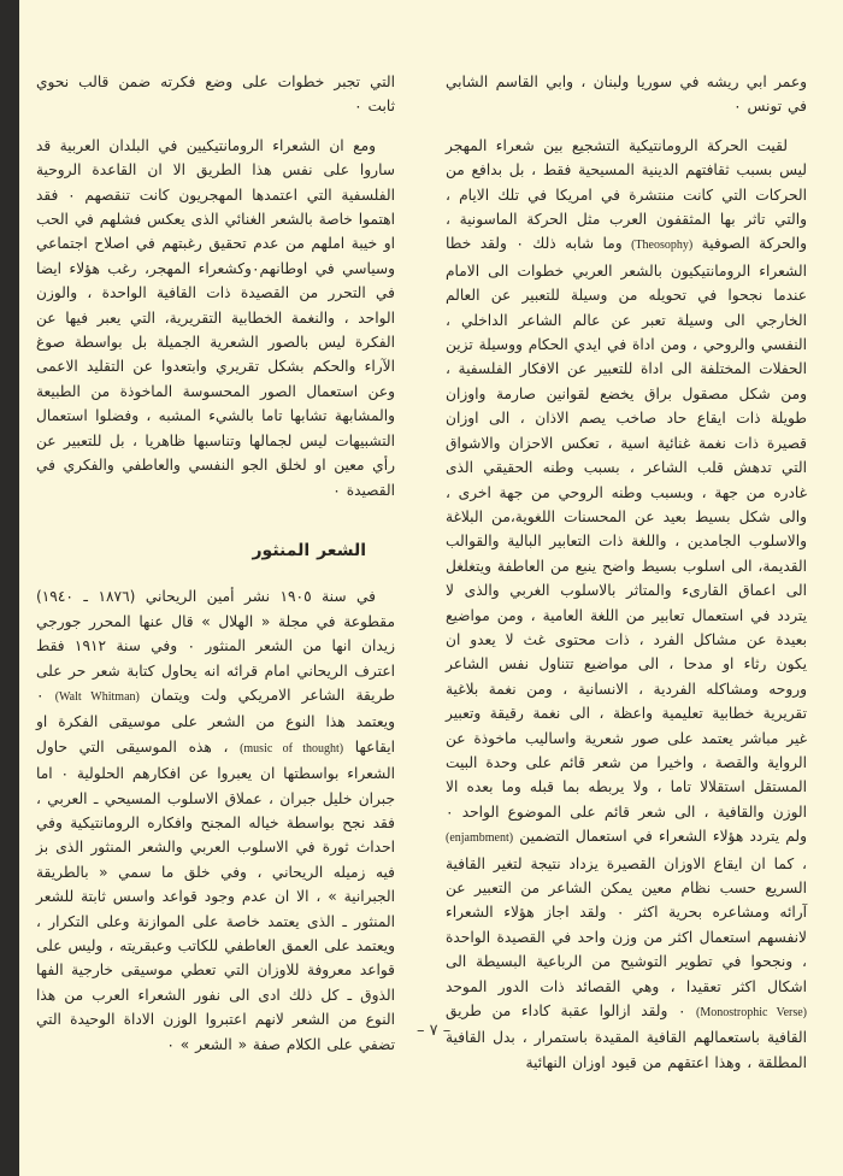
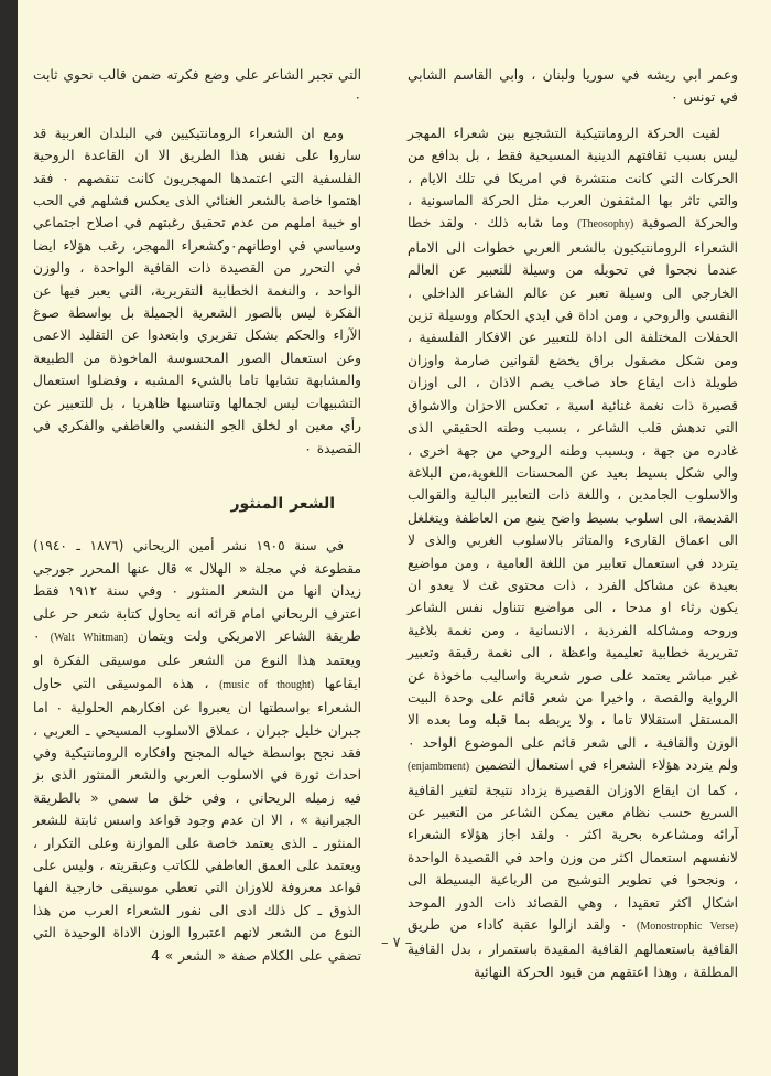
  وعمر ابي ريشه في سوريا ولبنان ، وابي القاسم الشابي في تونس ٠
- لقيت الحركة الرومانتيكية التشجيع بين شعراء المهجر ليس بسبب ثقافتهم الدينية المسيحية فقط ، بل بدافع من الحركات التي كانت منتشرة في امريكا في تلك الايام ، والتي تاثر بها المثقفون العرب مثل الحركة الماسونية ، والحركة الصوفية (Theosophy) وما شابه ذلك ٠ ولقد خطا الشعراء الرومانتيكيون بالشعر العربي خطوات الى الامام عندما نجحوا في تحويله من وسيلة للتعبير عن العالم الخارجي الى وسيلة تعبر عن عالم الشاعر الداخلي ، النفسي والروحي ، ومن اداة في ايدي الحكام ووسيلة تزين الحفلات المختلفة الى اداة للتعبير عن الافكار الفلسفية ، ومن شكل مصقول براق يخضع لقوانين صارمة واوزان طويلة ذات ايقاع حاد صاخب يصم الاذان ، الى اوزان قصيرة ذات نغمة غنائية اسية ، تعكس الاحزان والاشواق التي تدهش قلب الشاعر ، بسبب وطنه الحقيقي الذى غادره من جهة ، وبسبب وطنه الروحي من جهة اخرى ، والى شكل بسيط بعيد عن المحسنات اللغوية،من البلاغة والاسلوب الجامدين ، واللغة ذات التعابير البالية والقوالب القديمة، الى اسلوب بسيط واضح ينبع من العاطفة ويتغلغل الى اعماق القارىء والمتاثر بالاسلوب الغربي والذى لا يتردد في استعمال تعابير من اللغة العامية ، ومن مواضيع بعيدة عن مشاكل الفرد ، ذات محتوى غث لا يعدو ان يكون رثاء او مدحا ، الى مواضيع تتناول نفس الشاعر وروحه ومشاكله الفردية ، الانسانية ، ومن نغمة بلاغية تقريرية خطابية تعليمية واعظة ، الى نغمة رقيقة وتعبير غير مباشر يعتمد على صور شعرية واساليب ماخوذة عن الرواية والقصة ، واخيرا من شعر قائم على وحدة البيت المستقل استقلالا تاما ، ولا يربطه بما قبله وما بعده الا الوزن والقافية ، الى شعر قائم على الموضوع الواحد ٠ ولم يتردد هؤلاء الشعراء في استعمال التضمين (enjambment) ، كما ان ايقاع الاوزان القصيرة يزداد نتيجة لتغير القافية السريع حسب نظام معين يمكن الشاعر من التعبير عن آرائه ومشاعره بحرية اكثر ٠ ولقد اجاز هؤلاء الشعراء لانفسهم استعمال اكثر من وزن واحد في القصيدة الواحدة ، ونجحوا في تطوير التوشيح من الرباعية البسيطة الى اشكال اكثر تعقيدا ، وهي القصائد ذات الدور الموحد (Monostrophic Verse) ٠ ولقد ازالوا عقبة كاداء من طريق القافية باستعمالهم القافية المقيدة باستمرار ، بدل القافية المطلقة ، وهذا اعتقهم من قيود اوزان النهائية
+ لقيت الحركة الرومانتيكية التشجيع بين شعراء المهجر ليس بسبب ثقافتهم الدينية المسيحية فقط ، بل بدافع من الحركات التي كانت منتشرة في امريكا في تلك الايام ، والتي تاثر بها المثقفون العرب مثل الحركة الماسونية ، والحركة الصوفية (Theosophy) وما شابه ذلك ٠ ولقد خطا الشعراء الرومانتيكيون بالشعر العربي خطوات الى الامام عندما نجحوا في تحويله من وسيلة للتعبير عن العالم الخارجي الى وسيلة تعبر عن عالم الشاعر الداخلي ، النفسي والروحي ، ومن اداة في ايدي الحكام ووسيلة تزين الحفلات المختلفة الى اداة للتعبير عن الافكار الفلسفية ، ومن شكل مصقول براق يخضع لقوانين صارمة واوزان طويلة ذات ايقاع حاد صاخب يصم الاذان ، الى اوزان قصيرة ذات نغمة غنائية اسية ، تعكس الاحزان والاشواق التي تدهش قلب الشاعر ، بسبب وطنه الحقيقي الذى غادره من جهة ، وبسبب وطنه الروحي من جهة اخرى ، والى شكل بسيط بعيد عن المحسنات اللغوية،من البلاغة والاسلوب الجامدين ، واللغة ذات التعابير البالية والقوالب القديمة، الى اسلوب بسيط واضح ينبع من العاطفة ويتغلغل الى اعماق القارىء والمتاثر بالاسلوب الغربي والذى لا يتردد في استعمال تعابير من اللغة العامية ، ومن مواضيع بعيدة عن مشاكل الفرد ، ذات محتوى غث لا يعدو ان يكون رثاء او مدحا ، الى مواضيع تتناول نفس الشاعر وروحه ومشاكله الفردية ، الانسانية ، ومن نغمة بلاغية تقريرية خطابية تعليمية واعظة ، الى نغمة رقيقة وتعبير غير مباشر يعتمد على صور شعرية واساليب ماخوذة عن الرواية والقصة ، واخيرا من شعر قائم على وحدة البيت المستقل استقلالا تاما ، ولا يربطه بما قبله وما بعده الا الوزن والقافية ، الى شعر قائم على الموضوع الواحد ٠ ولم يتردد هؤلاء الشعراء في استعمال التضمين (enjambment) ، كما ان ايقاع الاوزان القصيرة يزداد نتيجة لتغير القافية السريع حسب نظام معين يمكن الشاعر من التعبير عن آرائه ومشاعره بحرية اكثر ٠ ولقد اجاز هؤلاء الشعراء لانفسهم استعمال اكثر من وزن واحد في القصيدة الواحدة ، ونجحوا في تطوير التوشيح من الرباعية البسيطة الى اشكال اكثر تعقيدا ، وهي القصائد ذات الدور الموحد (Monostrophic Verse) ٠ ولقد ازالوا عقبة كاداء من طريق القافية باستعمالهم القافية المقيدة باستمرار ، بدل القافية المطلقة ، وهذا اعتقهم من قيود الحركة النهائية
- التي تجبر خطوات على وضع فكرته ضمن قالب نحوي ثابت ٠
+ التي تجبر الشاعر على وضع فكرته ضمن قالب نحوي ثابت ٠
  ومع ان الشعراء الرومانتيكيين في البلدان العربية قد ساروا على نفس هذا الطريق الا ان القاعدة الروحية الفلسفية التي اعتمدها المهجريون كانت تنقصهم ٠ فقد اهتموا خاصة بالشعر الغنائي الذى يعكس فشلهم في الحب او خيبة املهم من عدم تحقيق رغبتهم في اصلاح اجتماعي وسياسي في اوطانهم٠وكشعراء المهجر، رغب هؤلاء ايضا في التحرر من القصيدة ذات القافية الواحدة ، والوزن الواحد ، والنغمة الخطابية التقريرية، التي يعبر فيها عن الفكرة ليس بالصور الشعرية الجميلة بل بواسطة صوغ الآراء والحكم بشكل تقريري وابتعدوا عن التقليد الاعمى وعن استعمال الصور المحسوسة الماخوذة من الطبيعة والمشابهة تشابها تاما بالشيء المشبه ، وفضلوا استعمال التشبيهات ليس لجمالها وتناسبها ظاهريا ، بل للتعبير عن رأي معين او لخلق الجو النفسي والعاطفي والفكري في القصيدة ٠
  الشعر المنثور
- في سنة ١٩٠٥ نشر أمين الريحاني (١٨٧٦ ـ ١٩٤٠) مقطوعة في مجلة « الهلال » قال عنها المحرر جورجي زيدان انها من الشعر المنثور ٠ وفي سنة ١٩١٢ فقط اعترف الريحاني امام قرائه انه يحاول كتابة شعر حر على طريقة الشاعر الامريكي ولت ويتمان (Walt Whitman) ٠ ويعتمد هذا النوع من الشعر على موسيقى الفكرة او ايقاعها (music of thought) ، هذه الموسيقى التي حاول الشعراء بواسطتها ان يعبروا عن افكارهم الحلولية ٠ اما جبران خليل جبران ، عملاق الاسلوب المسيحي ـ العربي ، فقد نجح بواسطة خياله المجنح وافكاره الرومانتيكية وفي احداث ثورة في الاسلوب العربي والشعر المنثور الذى بز فيه زميله الريحاني ، وفي خلق ما سمي « بالطريقة الجبرانية » ، الا ان عدم وجود قواعد واسس ثابتة للشعر المنثور ـ الذى يعتمد خاصة على الموازنة وعلى التكرار ، ويعتمد على العمق العاطفي للكاتب وعبقريته ، وليس على قواعد معروفة للاوزان التي تعطي موسيقى خارجية الفها الذوق ـ كل ذلك ادى الى نفور الشعراء العرب من هذا النوع من الشعر لانهم اعتبروا الوزن الاداة الوحيدة التي تضفي على الكلام صفة « الشعر » ٠
+ في سنة ١٩٠٥ نشر أمين الريحاني (١٨٧٦ ـ ١٩٤٠) مقطوعة في مجلة « الهلال » قال عنها المحرر جورجي زيدان انها من الشعر المنثور ٠ وفي سنة ١٩١٢ فقط اعترف الريحاني امام قرائه انه يحاول كتابة شعر حر على طريقة الشاعر الامريكي ولت ويتمان (Walt Whitman) ٠ ويعتمد هذا النوع من الشعر على موسيقى الفكرة او ايقاعها (music of thought) ، هذه الموسيقى التي حاول الشعراء بواسطتها ان يعبروا عن افكارهم الحلولية ٠ اما جبران خليل جبران ، عملاق الاسلوب المسيحي ـ العربي ، فقد نجح بواسطة خياله المجنح وافكاره الرومانتيكية وفي احداث ثورة في الاسلوب العربي والشعر المنثور الذى بز فيه زميله الريحاني ، وفي خلق ما سمي « بالطريقة الجبرانية » ، الا ان عدم وجود قواعد واسس ثابتة للشعر المنثور ـ الذى يعتمد خاصة على الموازنة وعلى التكرار ، ويعتمد على العمق العاطفي للكاتب وعبقريته ، وليس على قواعد معروفة للاوزان التي تعطي موسيقى خارجية الفها الذوق ـ كل ذلك ادى الى نفور الشعراء العرب من هذا النوع من الشعر لانهم اعتبروا الوزن الاداة الوحيدة التي تضفي على الكلام صفة « الشعر » 4
  – ٧ –
